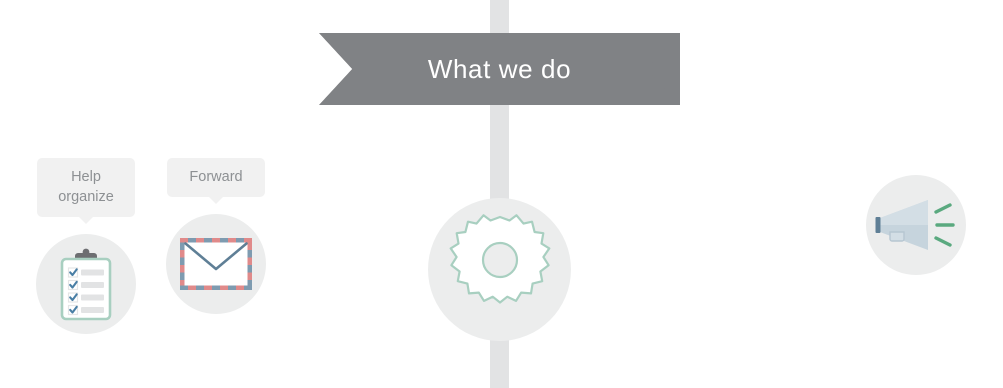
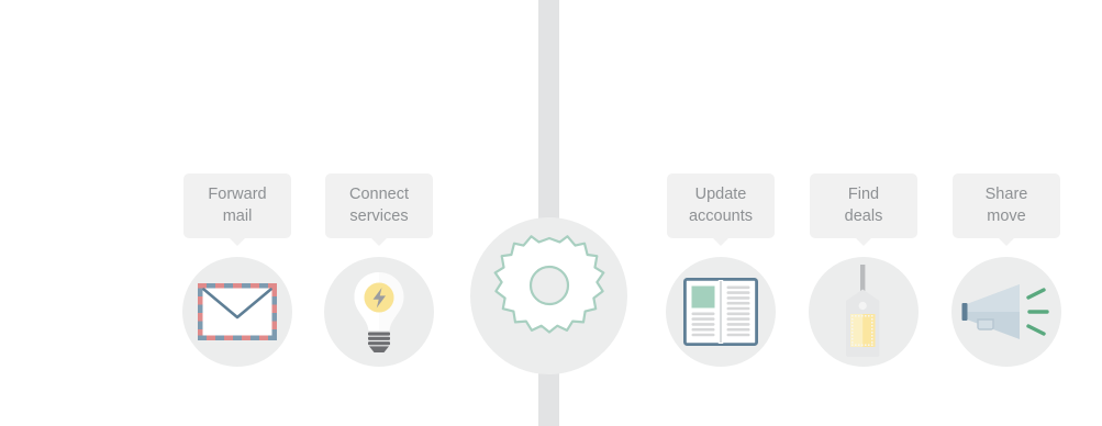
- What we do
- Help
- organize
  Forward
+ mail
+ Connect
+ services
+ Update
+ accounts
+ Find
+ deals
+ Share
+ move
